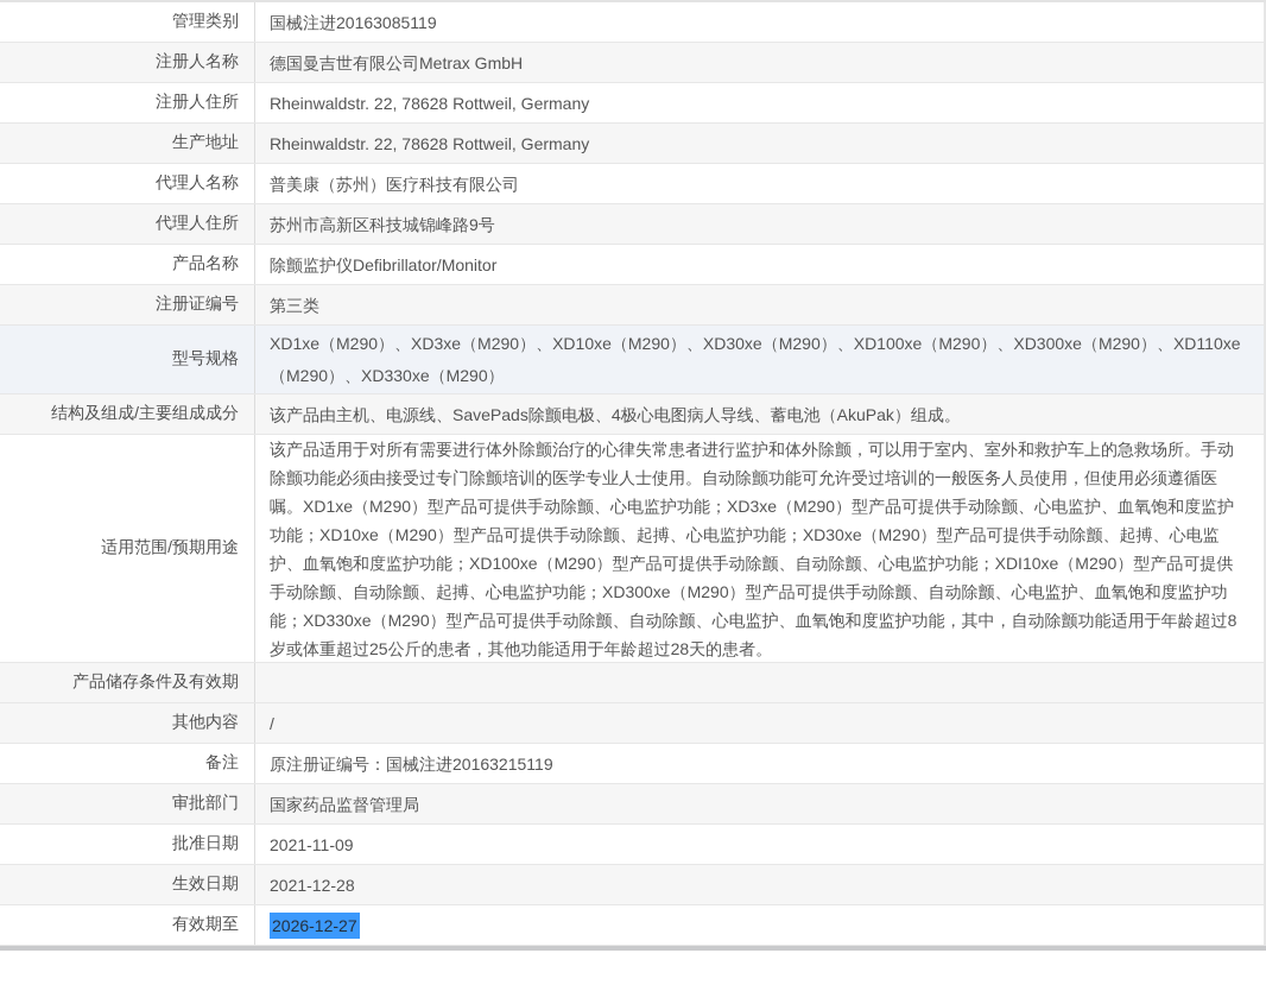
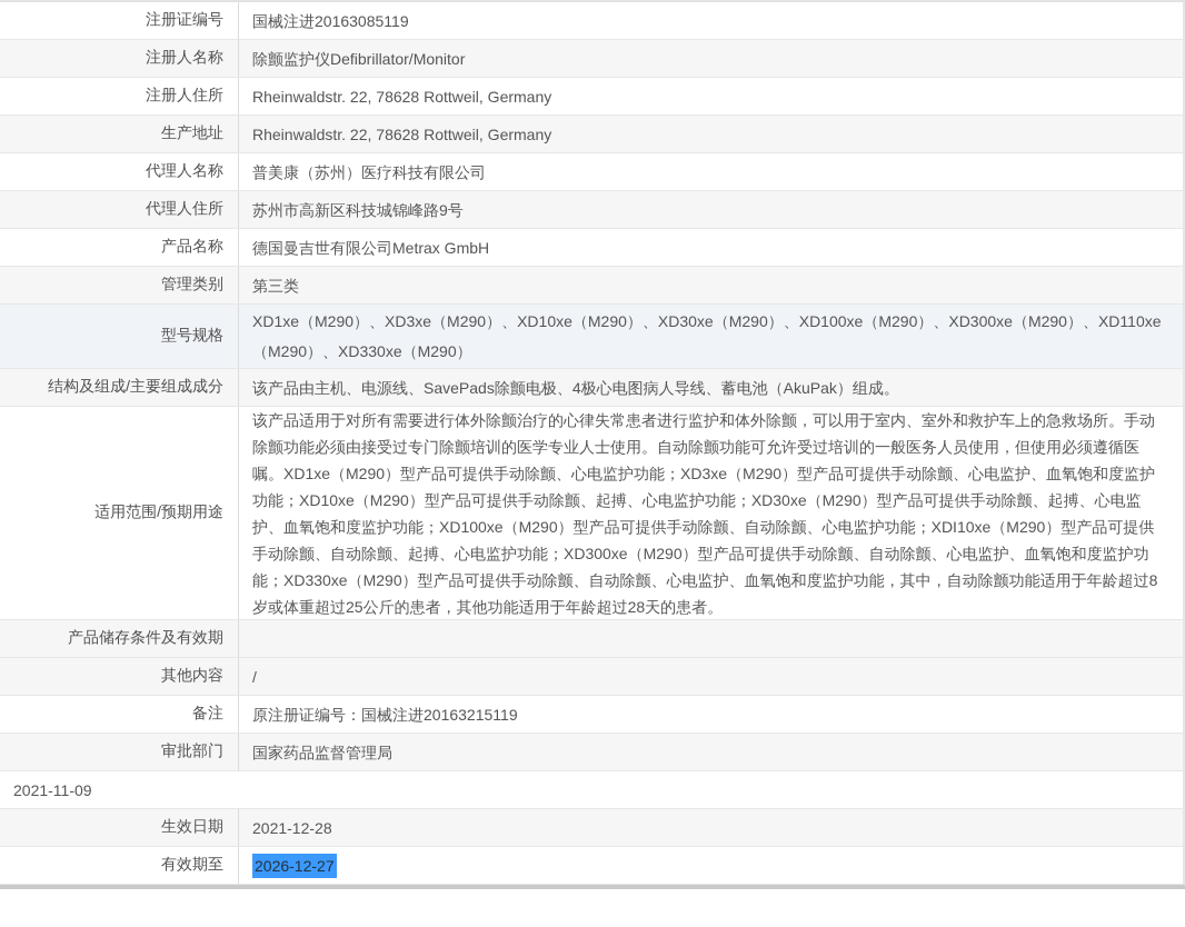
- 管理类别
+ 注册证编号
  国械注进20163085119
  注册人名称
- 德国曼吉世有限公司Metrax GmbH
+ 除颤监护仪Defibrillator/Monitor
  注册人住所
  Rheinwaldstr. 22, 78628 Rottweil, Germany
  生产地址
  Rheinwaldstr. 22, 78628 Rottweil, Germany
  代理人名称
  普美康（苏州）医疗科技有限公司
  代理人住所
  苏州市高新区科技城锦峰路9号
  产品名称
- 除颤监护仪Defibrillator/Monitor
+ 德国曼吉世有限公司Metrax GmbH
- 注册证编号
+ 管理类别
  第三类
  型号规格
  XD1xe（M290）、XD3xe（M290）、XD10xe（M290）、XD30xe（M290）、XD100xe（M290）、XD300xe（M290）、XD110xe（M290）、XD330xe（M290）
  结构及组成/主要组成成分
  该产品由主机、电源线、SavePads除颤电极、4极心电图病人导线、蓄电池（AkuPak）组成。
  适用范围/预期用途
  该产品适用于对所有需要进行体外除颤治疗的心律失常患者进行监护和体外除颤，可以用于室内、室外和救护车上的急救场所。手动除颤功能必须由接受过专门除颤培训的医学专业人士使用。自动除颤功能可允许受过培训的一般医务人员使用，但使用必须遵循医嘱。XD1xe（M290）型产品可提供手动除颤、心电监护功能；XD3xe（M290）型产品可提供手动除颤、心电监护、血氧饱和度监护功能；XD10xe（M290）型产品可提供手动除颤、起搏、心电监护功能；XD30xe（M290）型产品可提供手动除颤、起搏、心电监护、血氧饱和度监护功能；XD100xe（M290）型产品可提供手动除颤、自动除颤、心电监护功能；XDI10xe（M290）型产品可提供手动除颤、自动除颤、起搏、心电监护功能；XD300xe（M290）型产品可提供手动除颤、自动除颤、心电监护、血氧饱和度监护功能；XD330xe（M290）型产品可提供手动除颤、自动除颤、心电监护、血氧饱和度监护功能，其中，自动除颤功能适用于年龄超过8岁或体重超过25公斤的患者，其他功能适用于年龄超过28天的患者。
  产品储存条件及有效期
  其他内容
  /
  备注
  原注册证编号：国械注进20163215119
  审批部门
  国家药品监督管理局
- 批准日期
  2021-11-09
  生效日期
  2021-12-28
  有效期至
  2026-12-27
